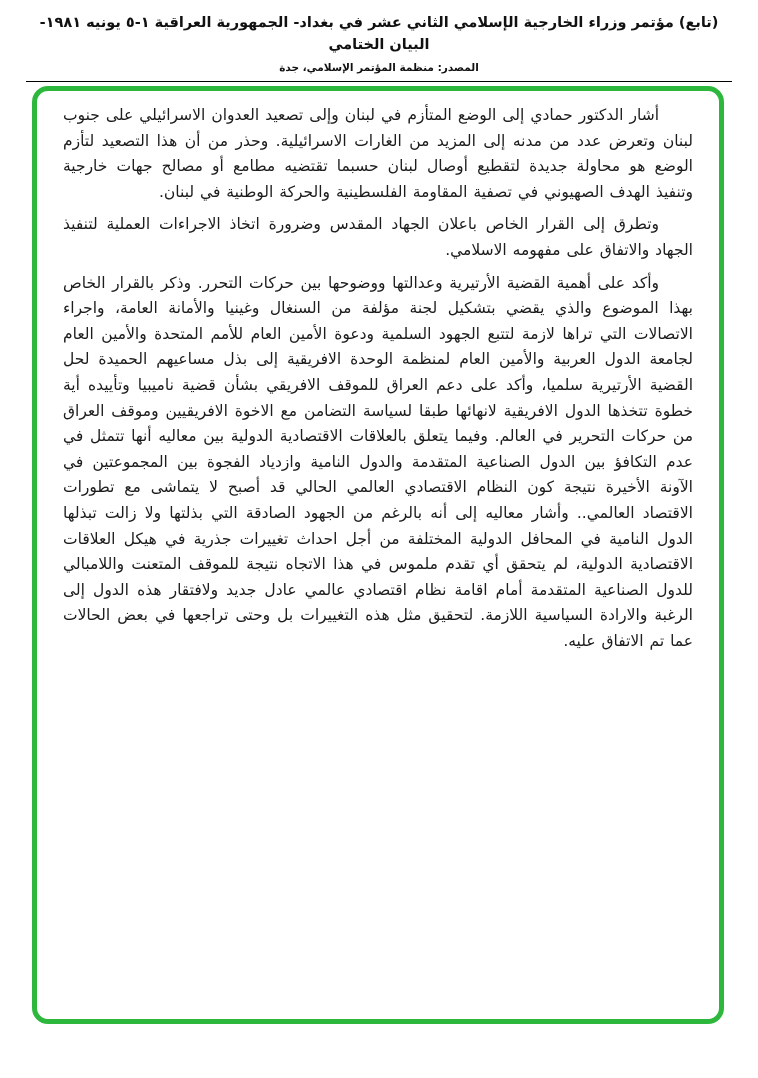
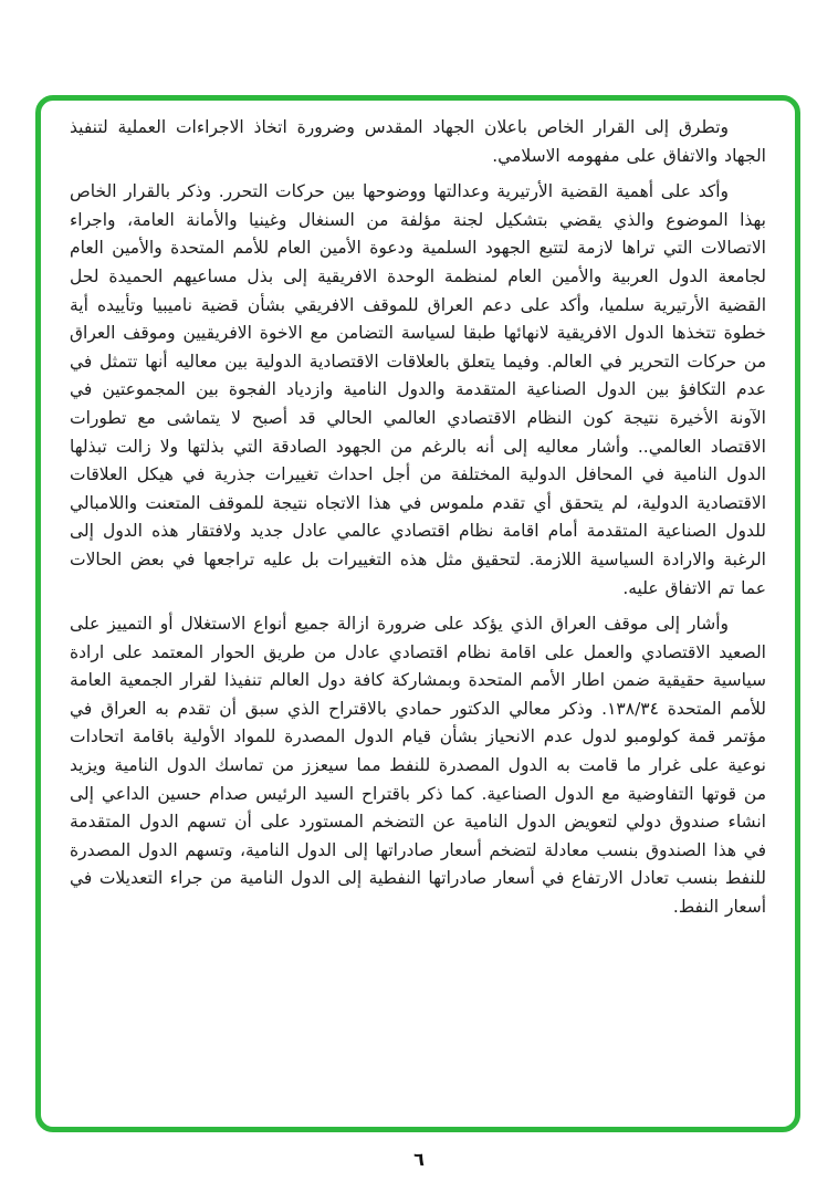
- (تابع) مؤتمر وزراء الخارجية الإسلامي الثاني عشر في بغداد- الجمهورية العراقية ١-٥ يونيه ١٩٨١- البيان الختامي
- المصدر: منظمة المؤتمر الإسلامي، جدة
- أشار الدكتور حمادي إلى الوضع المتأزم في لبنان وإلى تصعيد العدوان الاسرائيلي على جنوب لبنان وتعرض عدد من مدنه إلى المزيد من الغارات الاسرائيلية. وحذر من أن هذا التصعيد لتأزم الوضع هو محاولة جديدة لتقطيع أوصال لبنان حسبما تقتضيه مطامع أو مصالح جهات خارجية وتنفيذ الهدف الصهيوني في تصفية المقاومة الفلسطينية والحركة الوطنية في لبنان.
  وتطرق إلى القرار الخاص باعلان الجهاد المقدس وضرورة اتخاذ الاجراءات العملية لتنفيذ الجهاد والاتفاق على مفهومه الاسلامي.
- وأكد على أهمية القضية الأرتيرية وعدالتها ووضوحها بين حركات التحرر. وذكر بالقرار الخاص بهذا الموضوع والذي يقضي بتشكيل لجنة مؤلفة من السنغال وغينيا والأمانة العامة، واجراء الاتصالات التي تراها لازمة لتتبع الجهود السلمية ودعوة الأمين العام للأمم المتحدة والأمين العام لجامعة الدول العربية والأمين العام لمنظمة الوحدة الافريقية إلى بذل مساعيهم الحميدة لحل القضية الأرتيرية سلميا، وأكد على دعم العراق للموقف الافريقي بشأن قضية ناميبيا وتأييده أية خطوة تتخذها الدول الافريقية لانهائها طبقا لسياسة التضامن مع الاخوة الافريقيين وموقف العراق من حركات التحرير في العالم. وفيما يتعلق بالعلاقات الاقتصادية الدولية بين معاليه أنها تتمثل في عدم التكافؤ بين الدول الصناعية المتقدمة والدول النامية وازدياد الفجوة بين المجموعتين في الآونة الأخيرة نتيجة كون النظام الاقتصادي العالمي الحالي قد أصبح لا يتماشى مع تطورات الاقتصاد العالمي.. وأشار معاليه إلى أنه بالرغم من الجهود الصادقة التي بذلتها ولا زالت تبذلها الدول النامية في المحافل الدولية المختلفة من أجل احداث تغييرات جذرية في هيكل العلاقات الاقتصادية الدولية، لم يتحقق أي تقدم ملموس في هذا الاتجاه نتيجة للموقف المتعنت واللامبالي للدول الصناعية المتقدمة أمام اقامة نظام اقتصادي عالمي عادل جديد ولافتقار هذه الدول إلى الرغبة والارادة السياسية اللازمة. لتحقيق مثل هذه التغييرات بل وحتى تراجعها في بعض الحالات عما تم الاتفاق عليه.
+ وأكد على أهمية القضية الأرتيرية وعدالتها ووضوحها بين حركات التحرر. وذكر بالقرار الخاص بهذا الموضوع والذي يقضي بتشكيل لجنة مؤلفة من السنغال وغينيا والأمانة العامة، واجراء الاتصالات التي تراها لازمة لتتبع الجهود السلمية ودعوة الأمين العام للأمم المتحدة والأمين العام لجامعة الدول العربية والأمين العام لمنظمة الوحدة الافريقية إلى بذل مساعيهم الحميدة لحل القضية الأرتيرية سلميا، وأكد على دعم العراق للموقف الافريقي بشأن قضية ناميبيا وتأييده أية خطوة تتخذها الدول الافريقية لانهائها طبقا لسياسة التضامن مع الاخوة الافريقيين وموقف العراق من حركات التحرير في العالم. وفيما يتعلق بالعلاقات الاقتصادية الدولية بين معاليه أنها تتمثل في عدم التكافؤ بين الدول الصناعية المتقدمة والدول النامية وازدياد الفجوة بين المجموعتين في الآونة الأخيرة نتيجة كون النظام الاقتصادي العالمي الحالي قد أصبح لا يتماشى مع تطورات الاقتصاد العالمي.. وأشار معاليه إلى أنه بالرغم من الجهود الصادقة التي بذلتها ولا زالت تبذلها الدول النامية في المحافل الدولية المختلفة من أجل احداث تغييرات جذرية في هيكل العلاقات الاقتصادية الدولية، لم يتحقق أي تقدم ملموس في هذا الاتجاه نتيجة للموقف المتعنت واللامبالي للدول الصناعية المتقدمة أمام اقامة نظام اقتصادي عالمي عادل جديد ولافتقار هذه الدول إلى الرغبة والارادة السياسية اللازمة. لتحقيق مثل هذه التغييرات بل عليه تراجعها في بعض الحالات عما تم الاتفاق عليه.
+ وأشار إلى موقف العراق الذي يؤكد على ضرورة ازالة جميع أنواع الاستغلال أو التمييز على الصعيد الاقتصادي والعمل على اقامة نظام اقتصادي عادل من طريق الحوار المعتمد على ارادة سياسية حقيقية ضمن اطار الأمم المتحدة وبمشاركة كافة دول العالم تنفيذا لقرار الجمعية العامة للأمم المتحدة ١٣٨/٣٤. وذكر معالي الدكتور حمادي بالاقتراح الذي سبق أن تقدم به العراق في مؤتمر قمة كولومبو لدول عدم الانحياز بشأن قيام الدول المصدرة للمواد الأولية باقامة اتحادات نوعية على غرار ما قامت به الدول المصدرة للنفط مما سيعزز من تماسك الدول النامية ويزيد من قوتها التفاوضية مع الدول الصناعية. كما ذكر باقتراح السيد الرئيس صدام حسين الداعي إلى انشاء صندوق دولي لتعويض الدول النامية عن التضخم المستورد على أن تسهم الدول المتقدمة في هذا الصندوق بنسب معادلة لتضخم أسعار صادراتها إلى الدول النامية، وتسهم الدول المصدرة للنفط بنسب تعادل الارتفاع في أسعار صادراتها النفطية إلى الدول النامية من جراء التعديلات في أسعار النفط.
+ ٦
